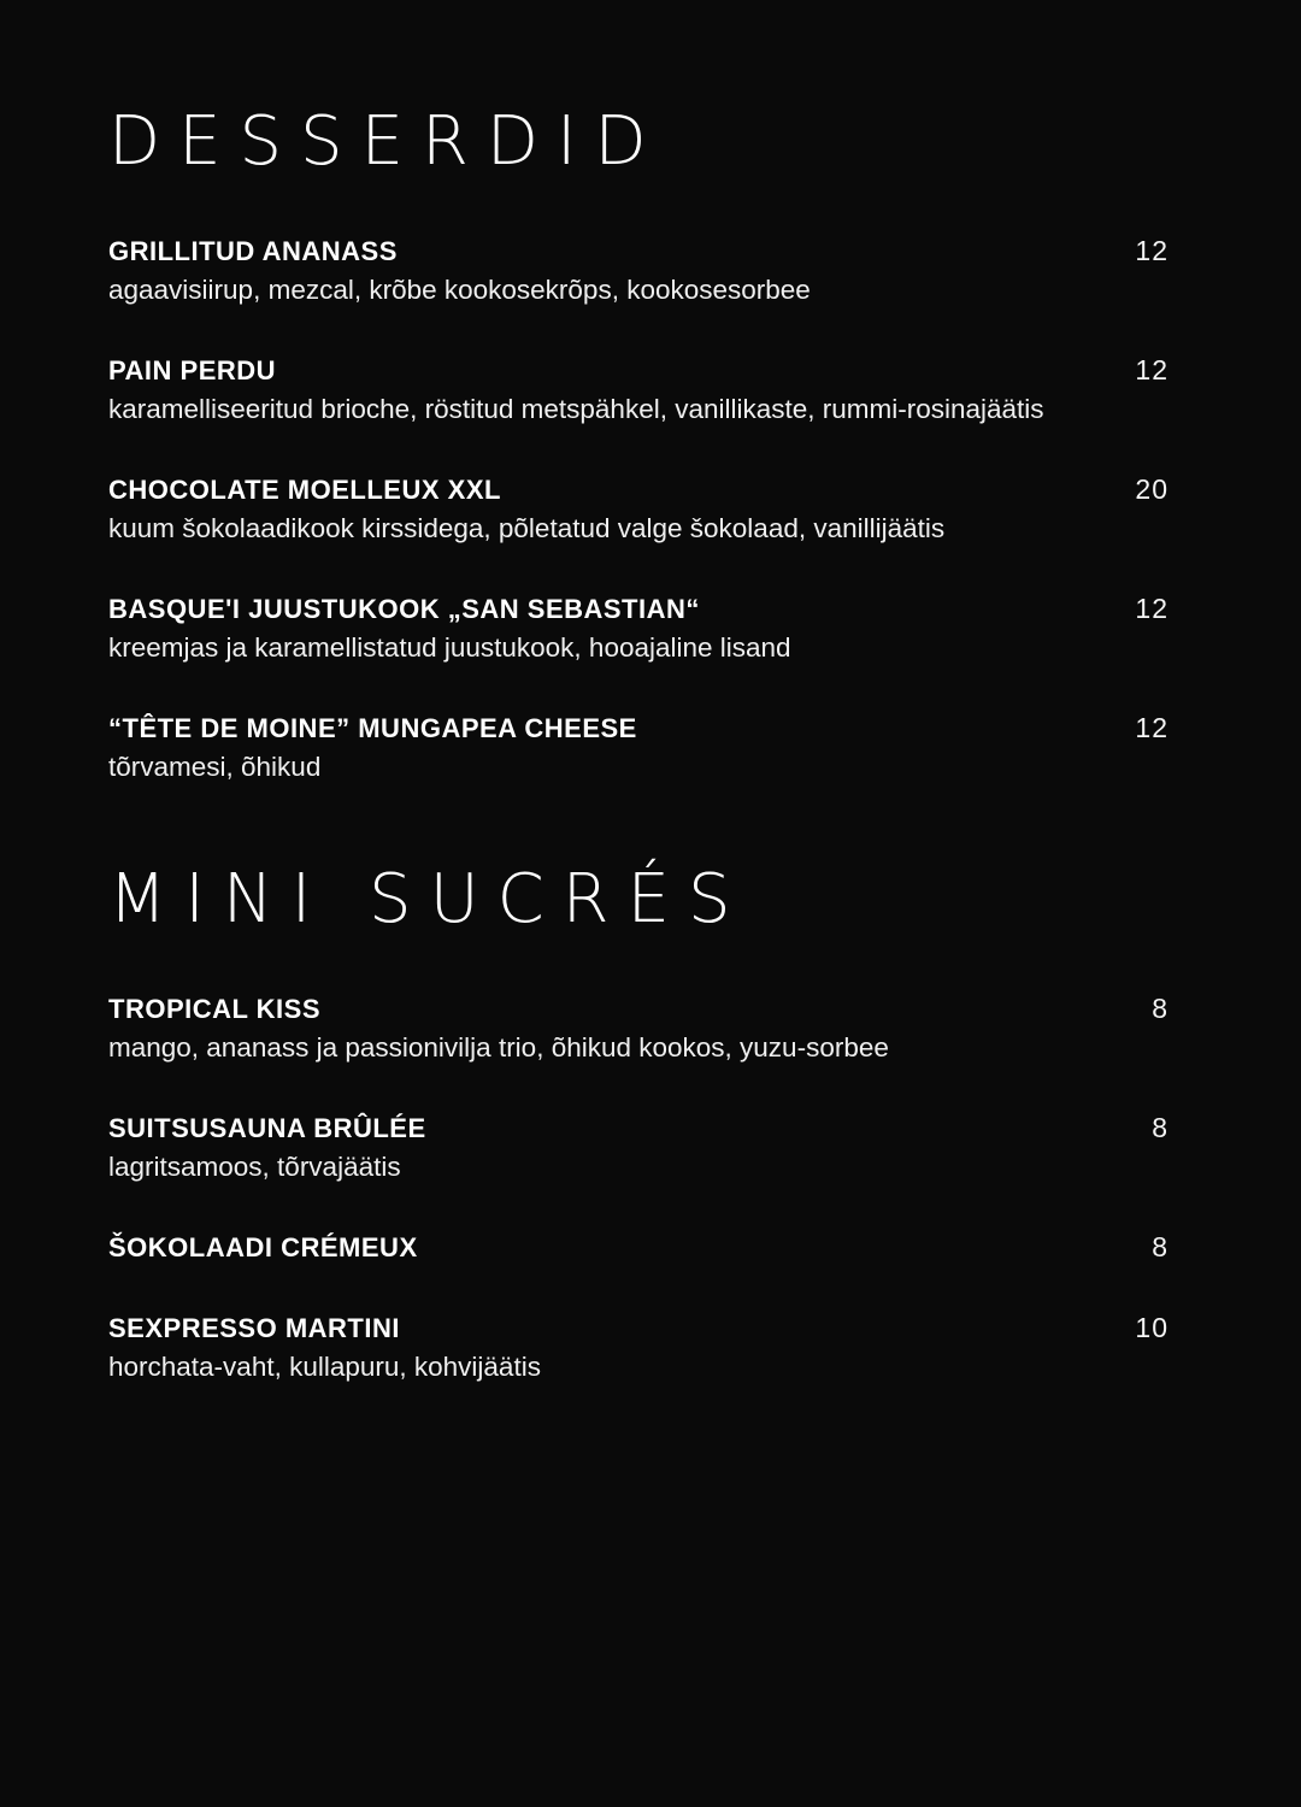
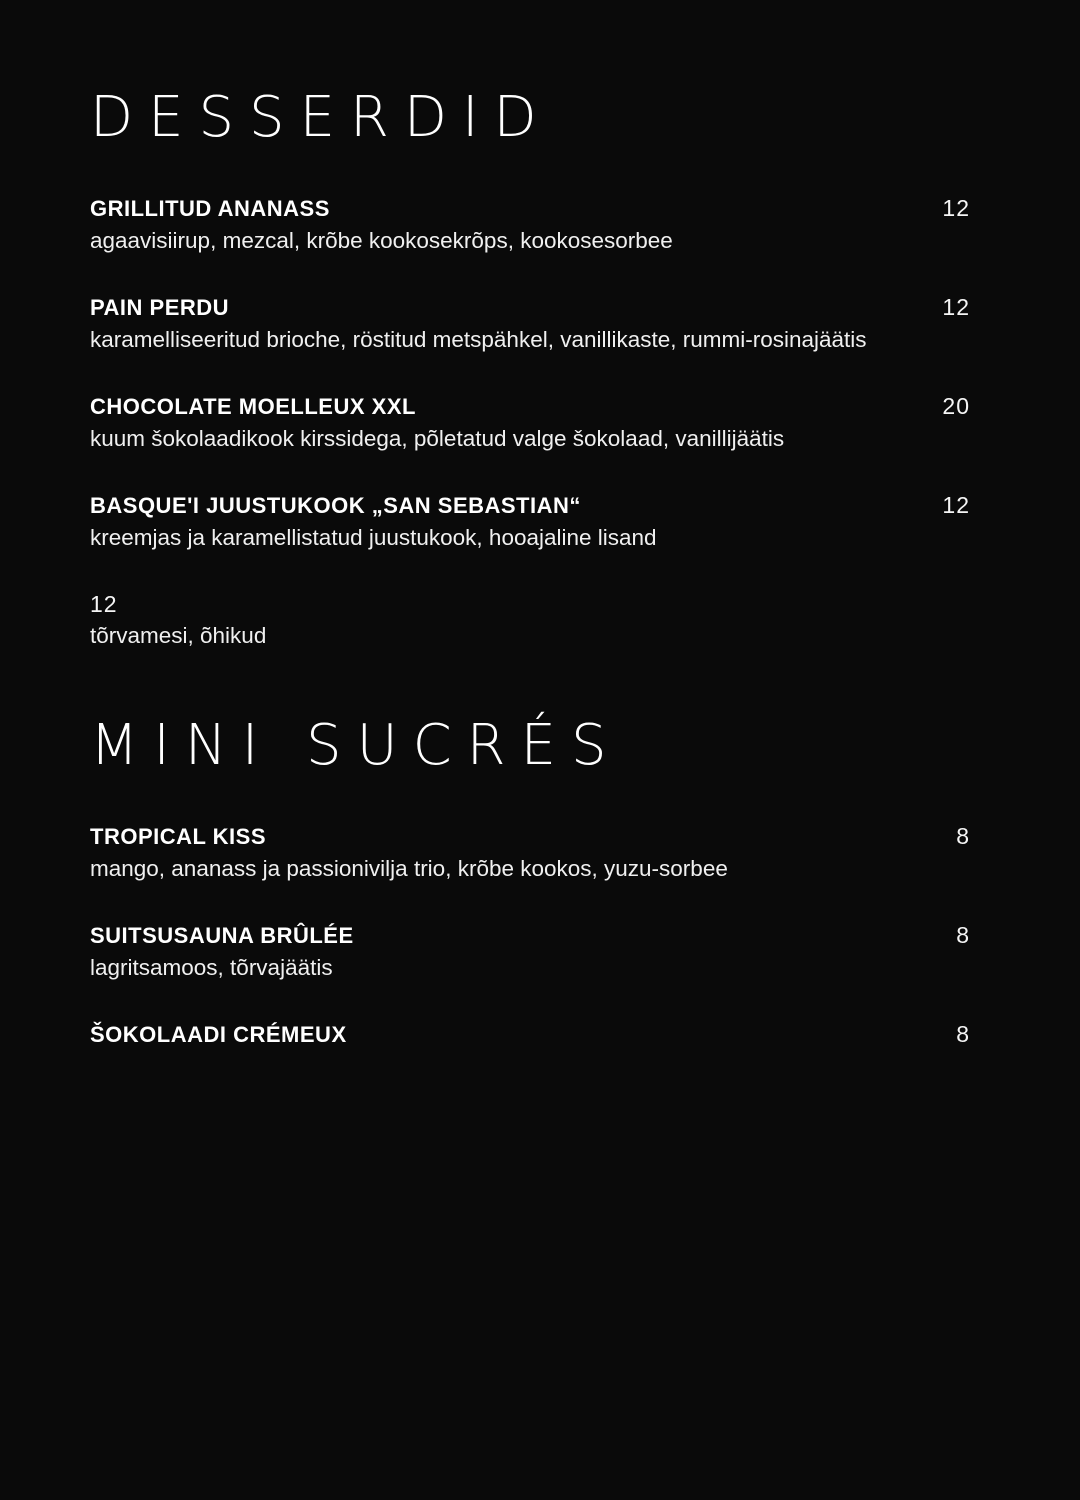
  DESSERDID
  GRILLITUD ANANASS
  12
  agaavisiirup, mezcal, krõbe kookosekrõps, kookosesorbee
  PAIN PERDU
  12
  karamelliseeritud brioche, röstitud metspähkel, vanillikaste, rummi-rosinajäätis
  CHOCOLATE MOELLEUX XXL
  20
  kuum šokolaadikook kirssidega, põletatud valge šokolaad, vanillijäätis
  BASQUE'I JUUSTUKOOK „SAN SEBASTIAN“
  12
  kreemjas ja karamellistatud juustukook, hooajaline lisand
- “TÊTE DE MOINE” MUNGAPEA CHEESE
  12
  tõrvamesi, õhikud
  MINI SUCRÉS
  TROPICAL KISS
  8
- mango, ananass ja passionivilja trio, õhikud kookos, yuzu-sorbee
+ mango, ananass ja passionivilja trio, krõbe kookos, yuzu-sorbee
  SUITSUSAUNA BRÛLÉE
  8
  lagritsamoos, tõrvajäätis
  ŠOKOLAADI CRÉMEUX
  8
- SEXPRESSO MARTINI
- 10
- horchata-vaht, kullapuru, kohvijäätis
